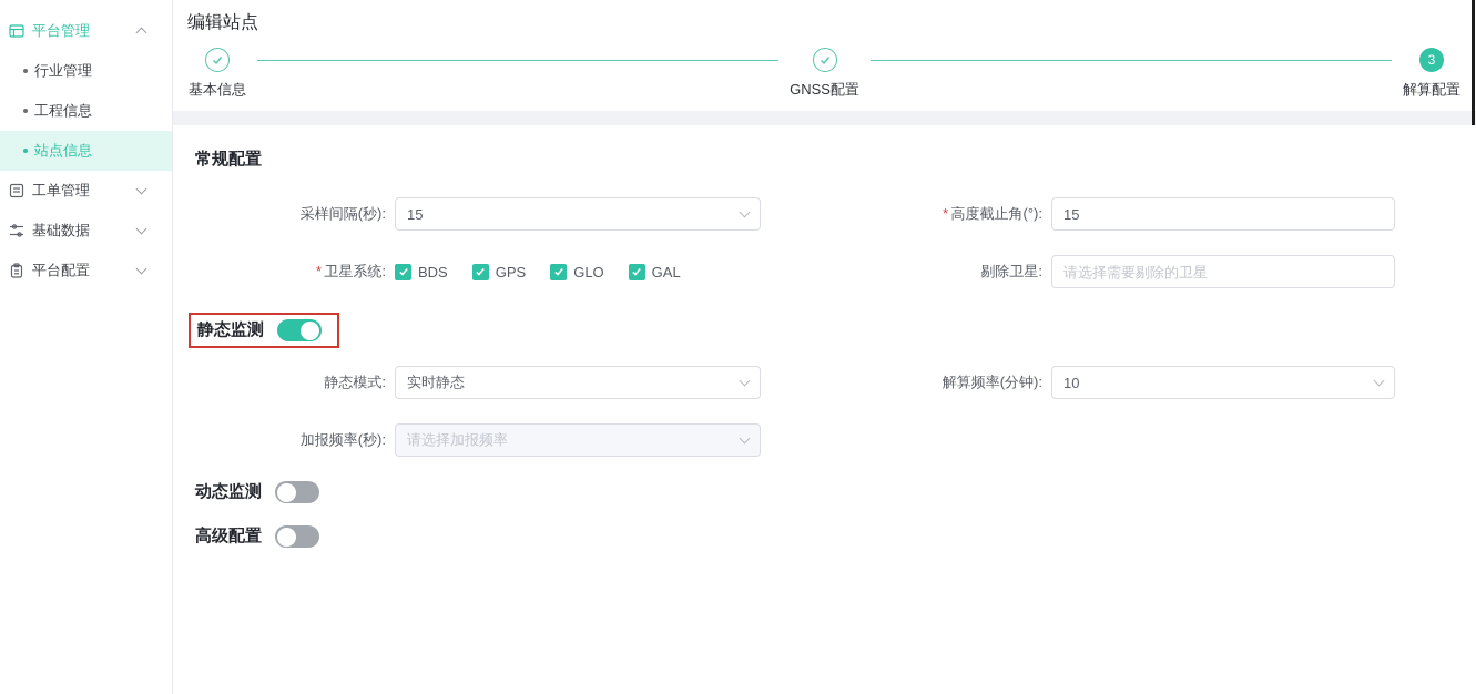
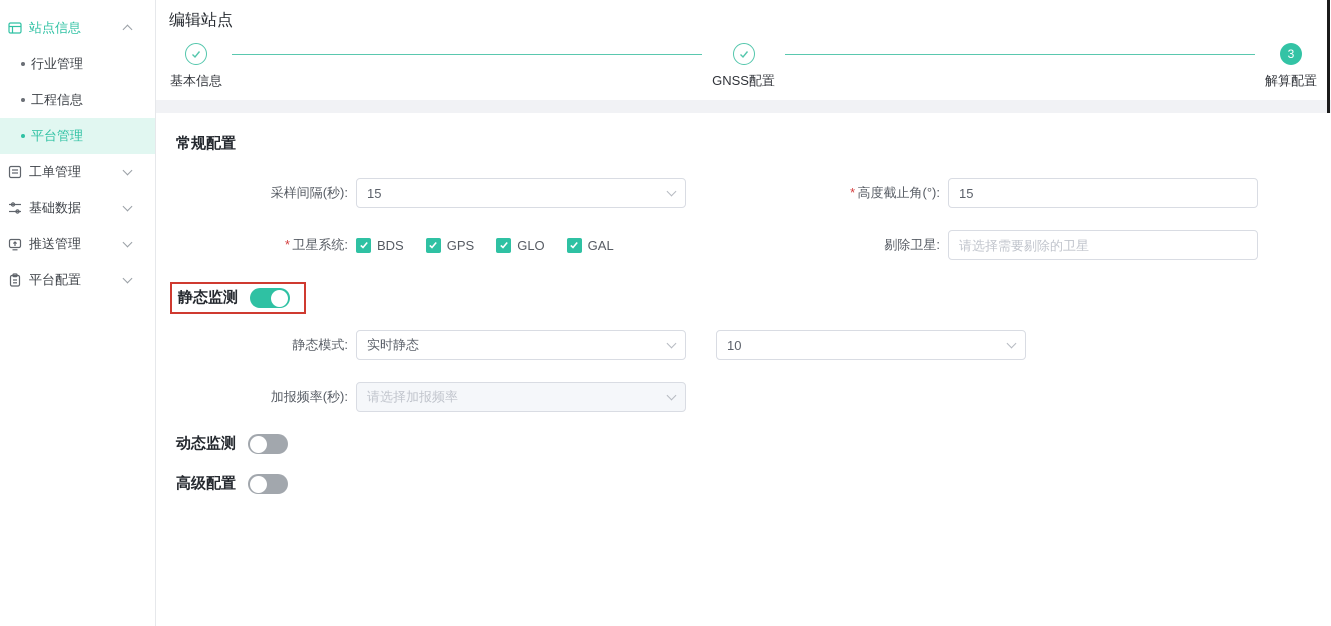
- 平台管理
+ 站点信息
  行业管理
  工程信息
- 站点信息
+ 平台管理
  工单管理
  基础数据
+ 推送管理
  平台配置
  编辑站点
  基本信息
  GNSS配置
  3
  解算配置
  常规配置
  采样间隔(秒):
  15
  * 高度截止角(°):
  15
  * 卫星系统:
  BDS
  GPS
  GLO
  GAL
  剔除卫星:
  请选择需要剔除的卫星
  静态监测
  静态模式:
  实时静态
- 解算频率(分钟):
  10
  加报频率(秒):
  请选择加报频率
  动态监测
  高级配置
